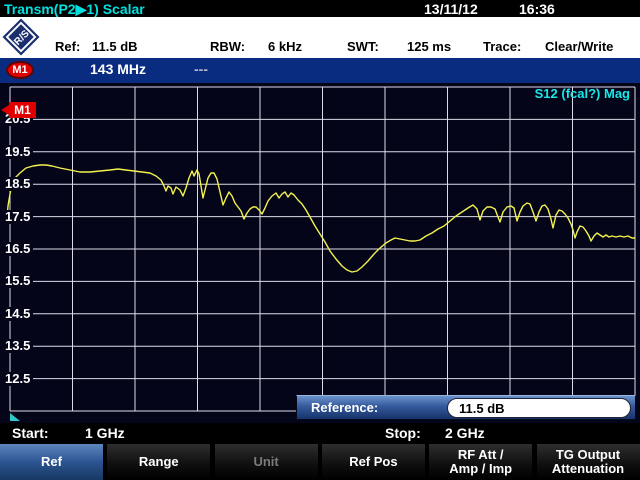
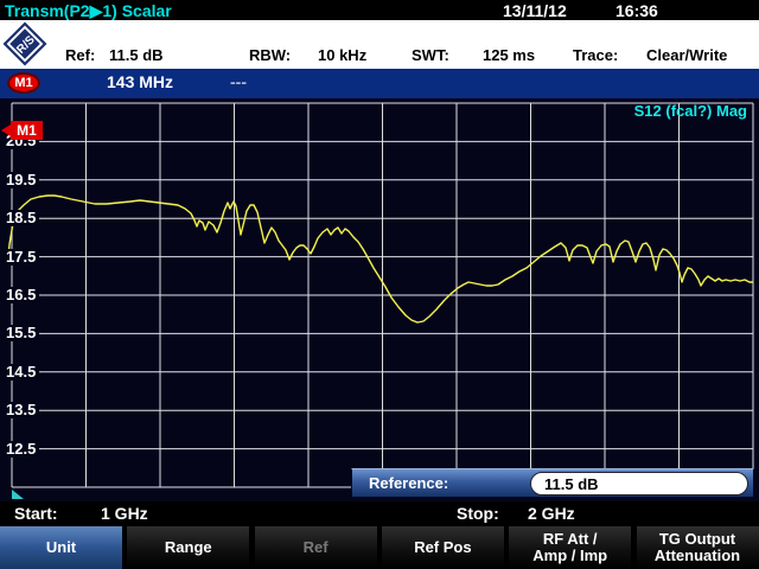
  Transm(P2▶1) Scalar
  13/11/12
  16:36
  Ref:
  11.5 dB
  RBW:
- 6 kHz
+ 10 kHz
  SWT:
  125 ms
  Trace:
  Clear/Write
  M1
  143 MHz
  ---
  20.5
  19.5
  18.5
  17.5
  16.5
  15.5
  14.5
  13.5
  12.5
  M1
  S12 (fcal?) Mag
  Reference:
  11.5 dB
  Start:
  1 GHz
  Stop:
  2 GHz
- Ref
+ Unit
  Range
- Unit
+ Ref
  Ref Pos
  RF Att /
  Amp / Imp
  TG Output
  Attenuation
